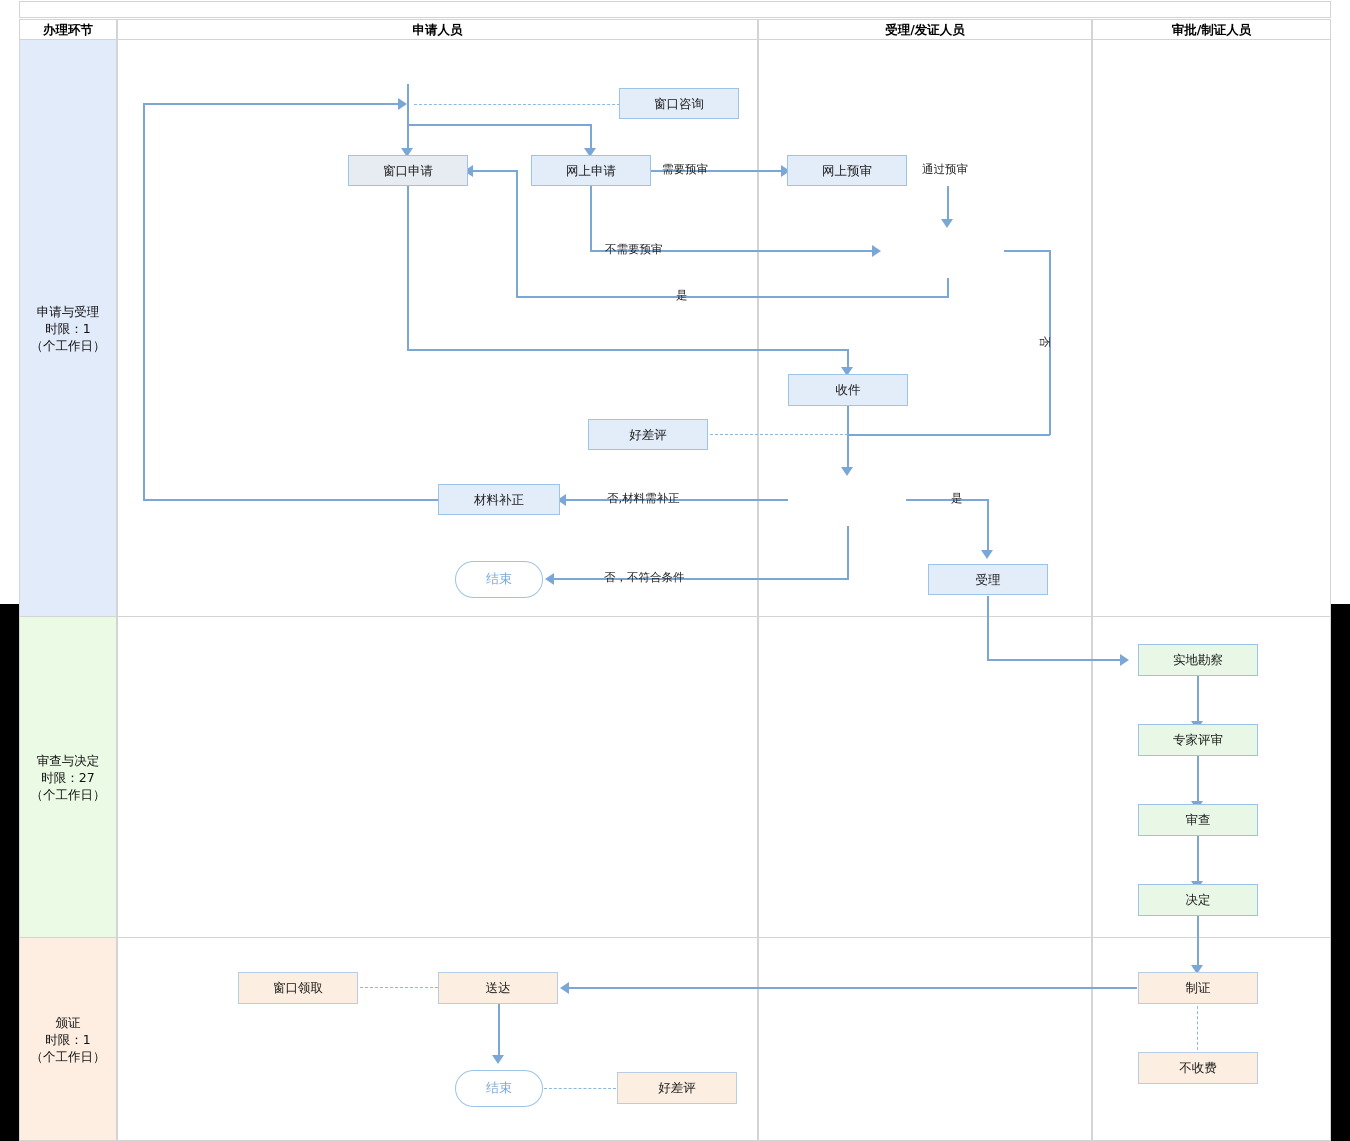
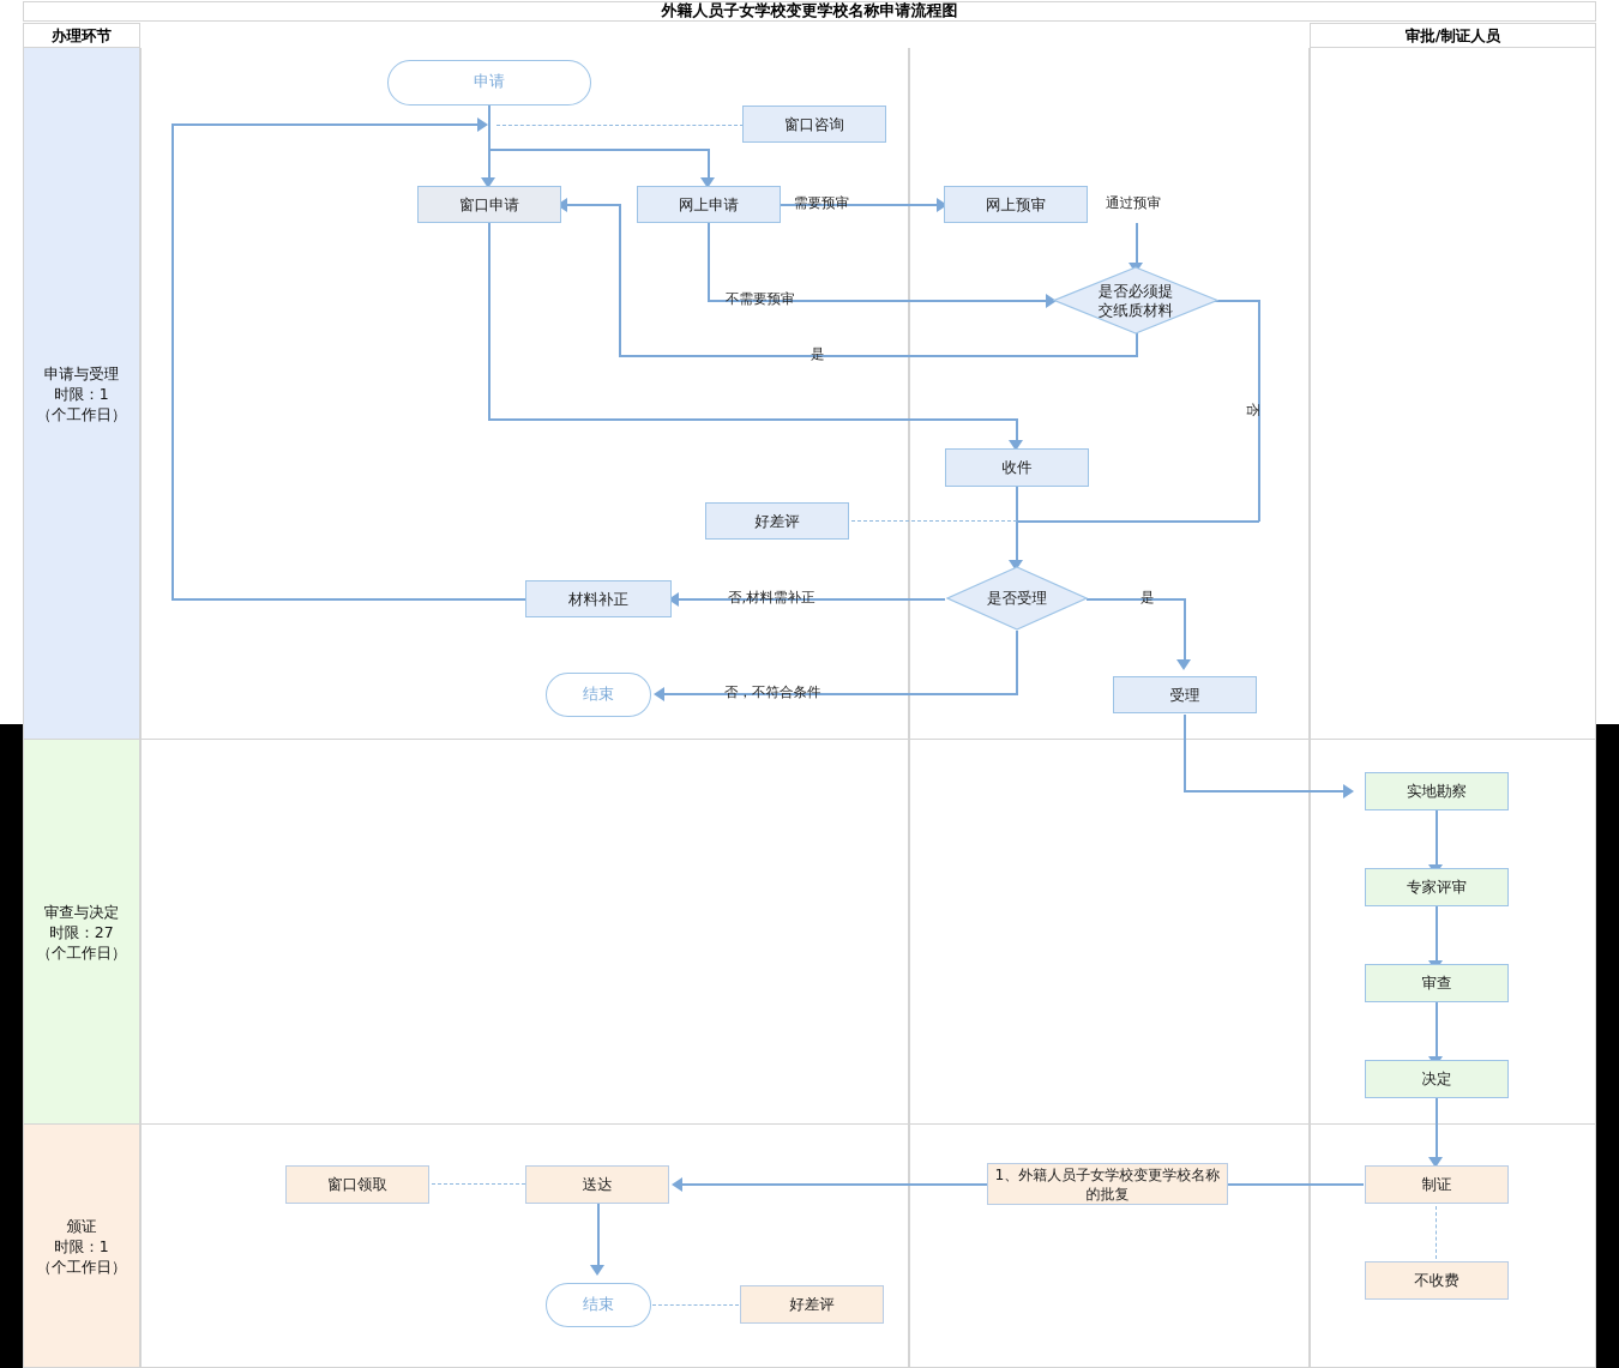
+ 外籍人员子女学校变更学校名称申请流程图
  办理环节
- 申请人员
- 受理/发证人员
  审批/制证人员
  申请与受理
  时限：1
  （个工作日）
  审查与决定
  时限：27
  （个工作日）
  颁证
  时限：1
  （个工作日）
  需要预审
  通过预审
  不需要预审
  是
  否,材料需补正
  是
  否，不符合条件
+ 申请
  窗口咨询
  窗口申请
  网上申请
  网上预审
+ 是否必须提
+ 交纸质材料
  收件
  好差评
+ 是否受理
  材料补正
  结束
  受理
  实地勘察
  专家评审
  审查
  决定
  制证
  不收费
+ 1、外籍人员子女学校变更学校名称的批复
  送达
  窗口领取
  结束
  好差评
